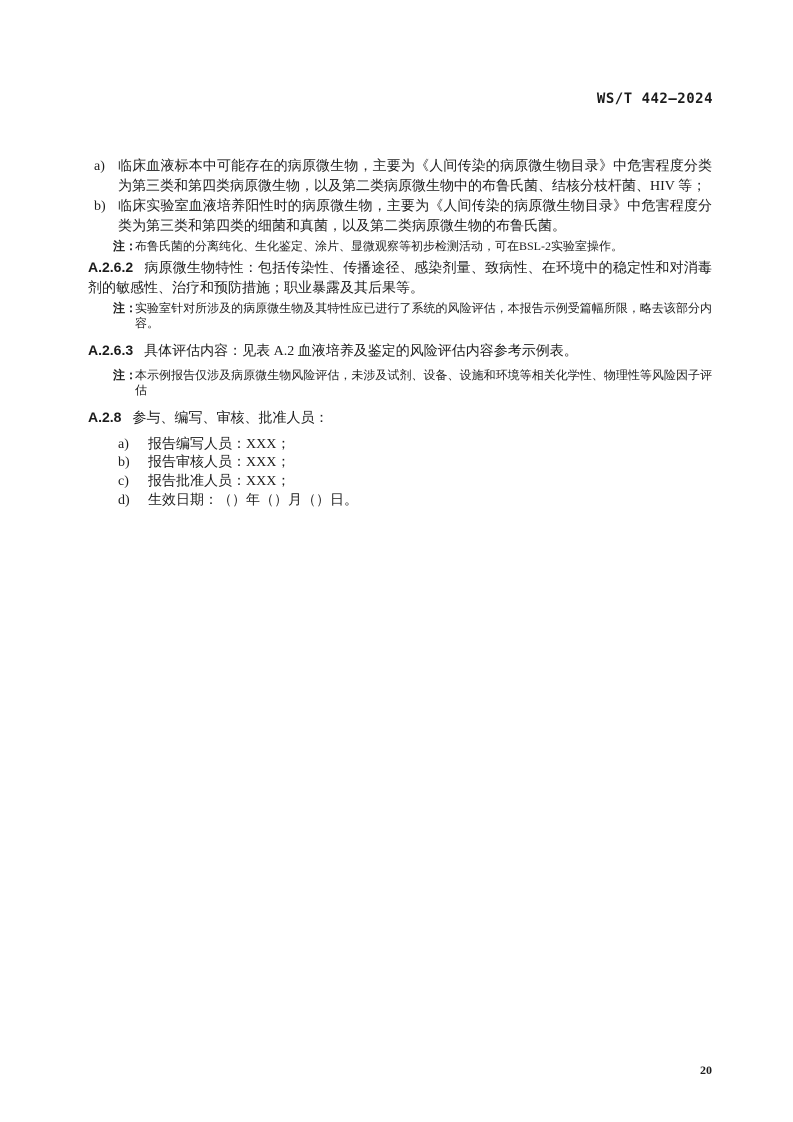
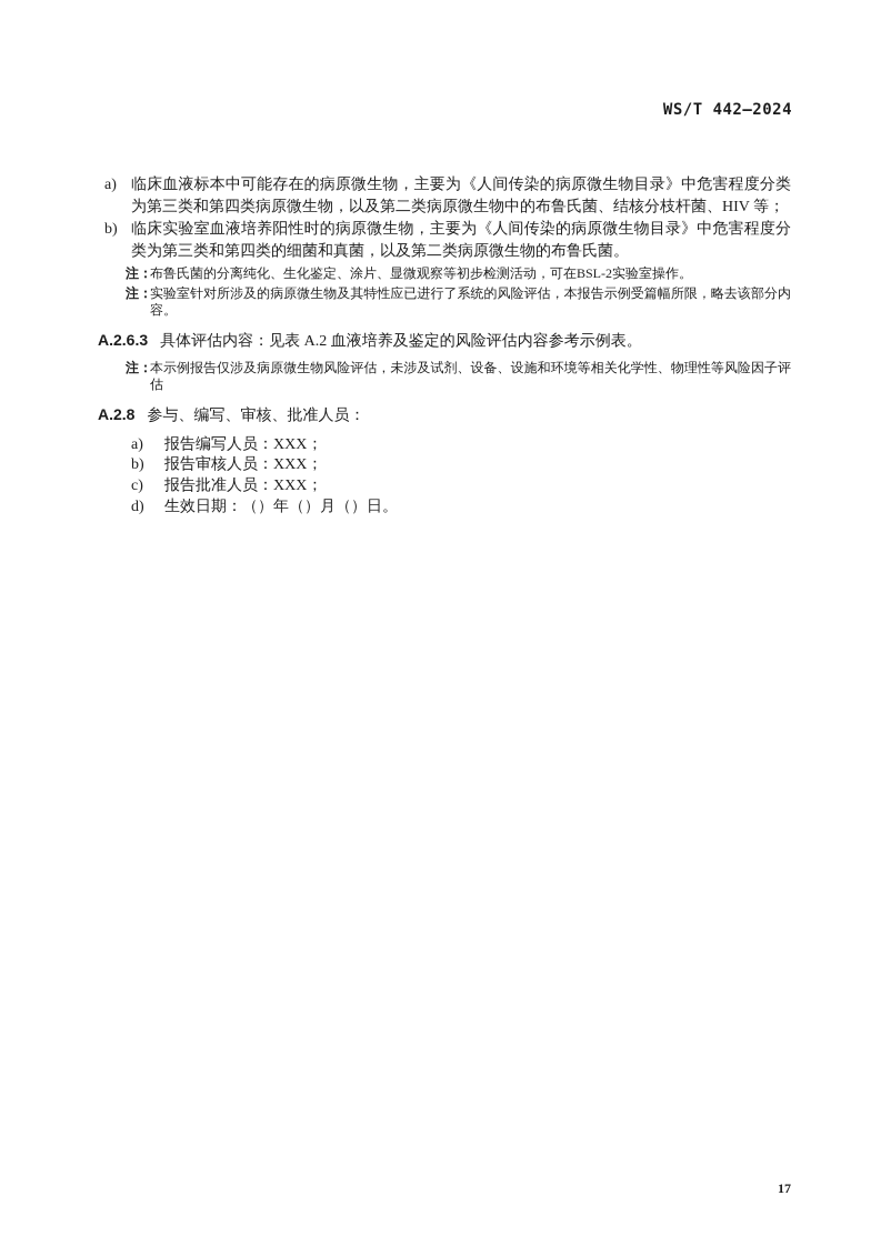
  WS/T 442—2024
  a)
  临床血液标本中可能存在的病原微生物，主要为《人间传染的病原微生物目录》中危害程度分类为第三类和第四类病原微生物，以及第二类病原微生物中的布鲁氏菌、结核分枝杆菌、HIV 等；
  b)
  临床实验室血液培养阳性时的病原微生物，主要为《人间传染的病原微生物目录》中危害程度分类为第三类和第四类的细菌和真菌，以及第二类病原微生物的布鲁氏菌。
  注：
  布鲁氏菌的分离纯化、生化鉴定、涂片、显微观察等初步检测活动，可在BSL-2实验室操作。
- A.2.6.2 病原微生物特性：包括传染性、传播途径、感染剂量、致病性、在环境中的稳定性和对消毒剂的敏感性、治疗和预防措施；职业暴露及其后果等。
  注：
  实验室针对所涉及的病原微生物及其特性应已进行了系统的风险评估，本报告示例受篇幅所限，略去该部分内容。
  A.2.6.3 具体评估内容：见表 A.2 血液培养及鉴定的风险评估内容参考示例表。
  注：
  本示例报告仅涉及病原微生物风险评估，未涉及试剂、设备、设施和环境等相关化学性、物理性等风险因子评估
  A.2.8 参与、编写、审核、批准人员：
  a)
  报告编写人员：XXX；
  b)
  报告审核人员：XXX；
  c)
  报告批准人员：XXX；
  d)
  生效日期：（）年（）月（）日。
- 20
+ 17
